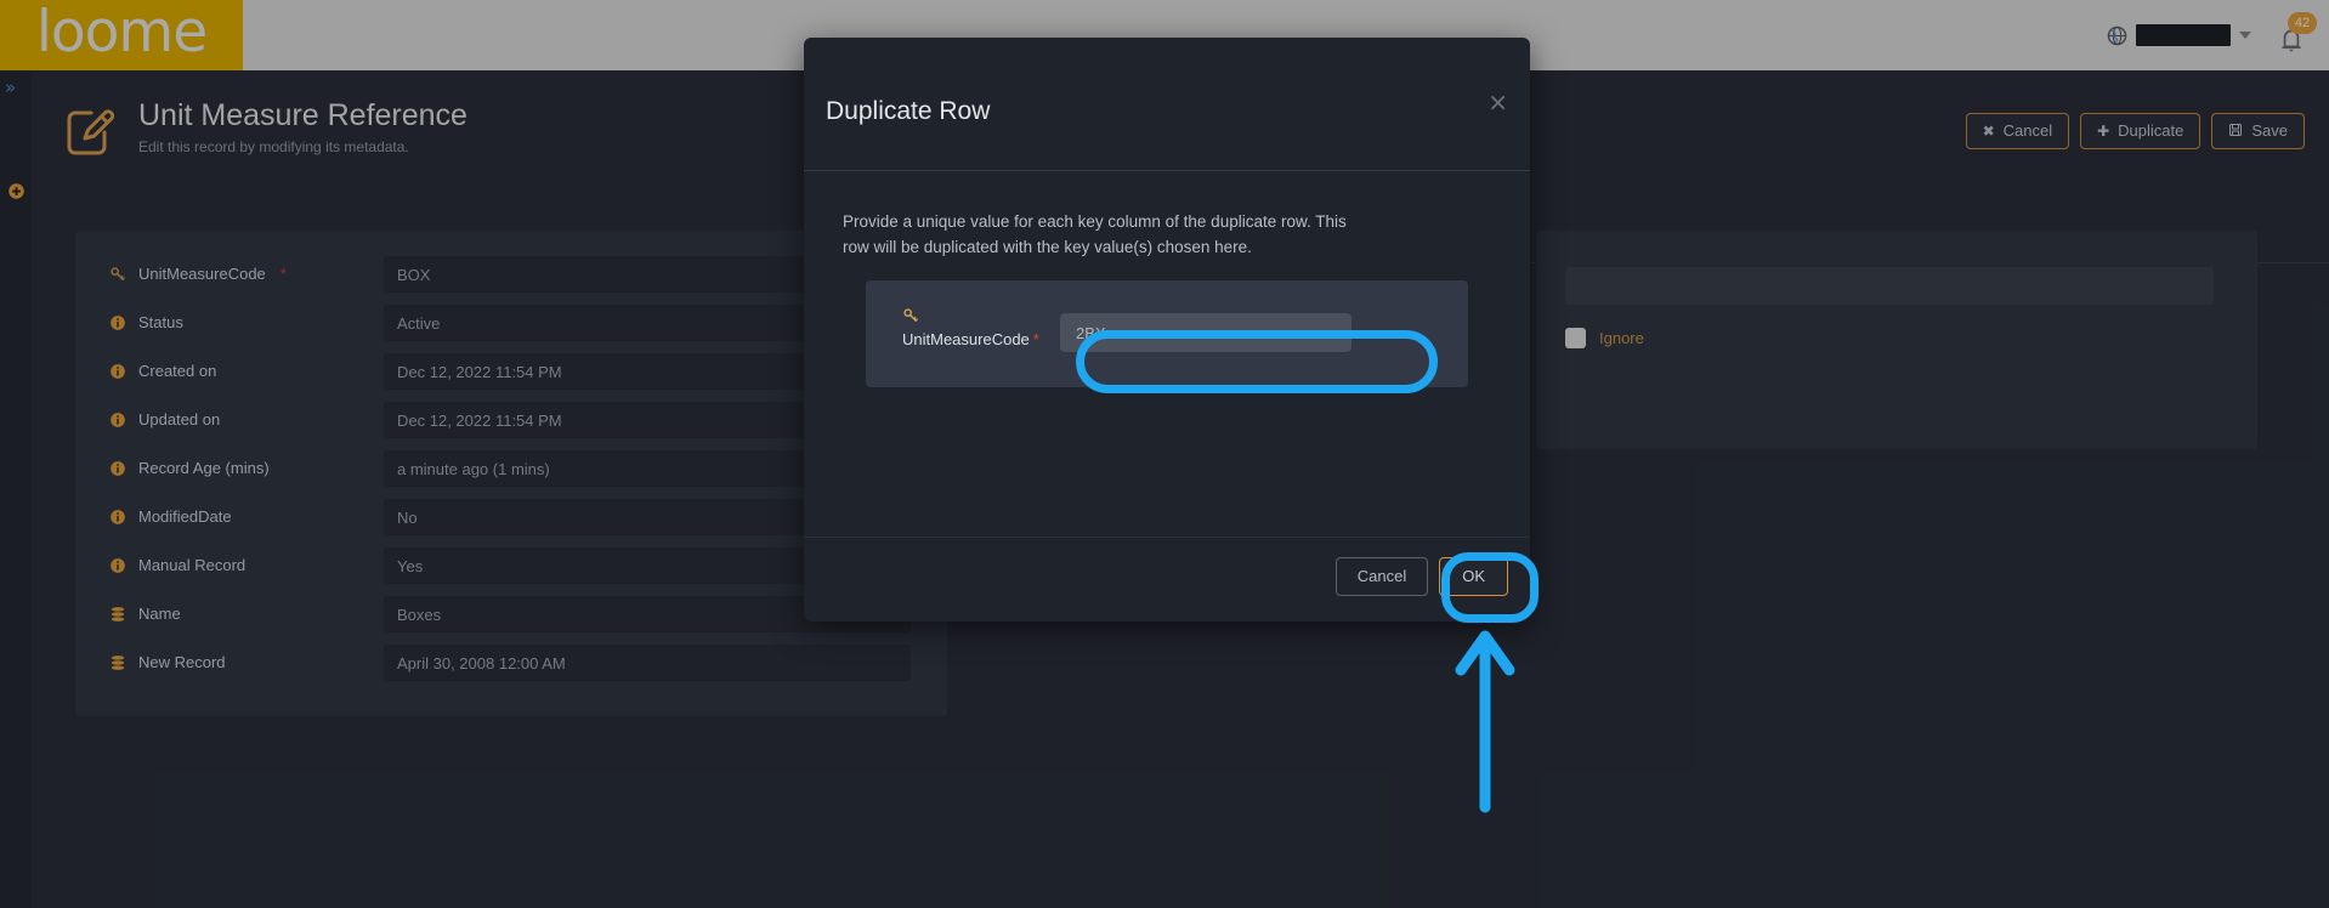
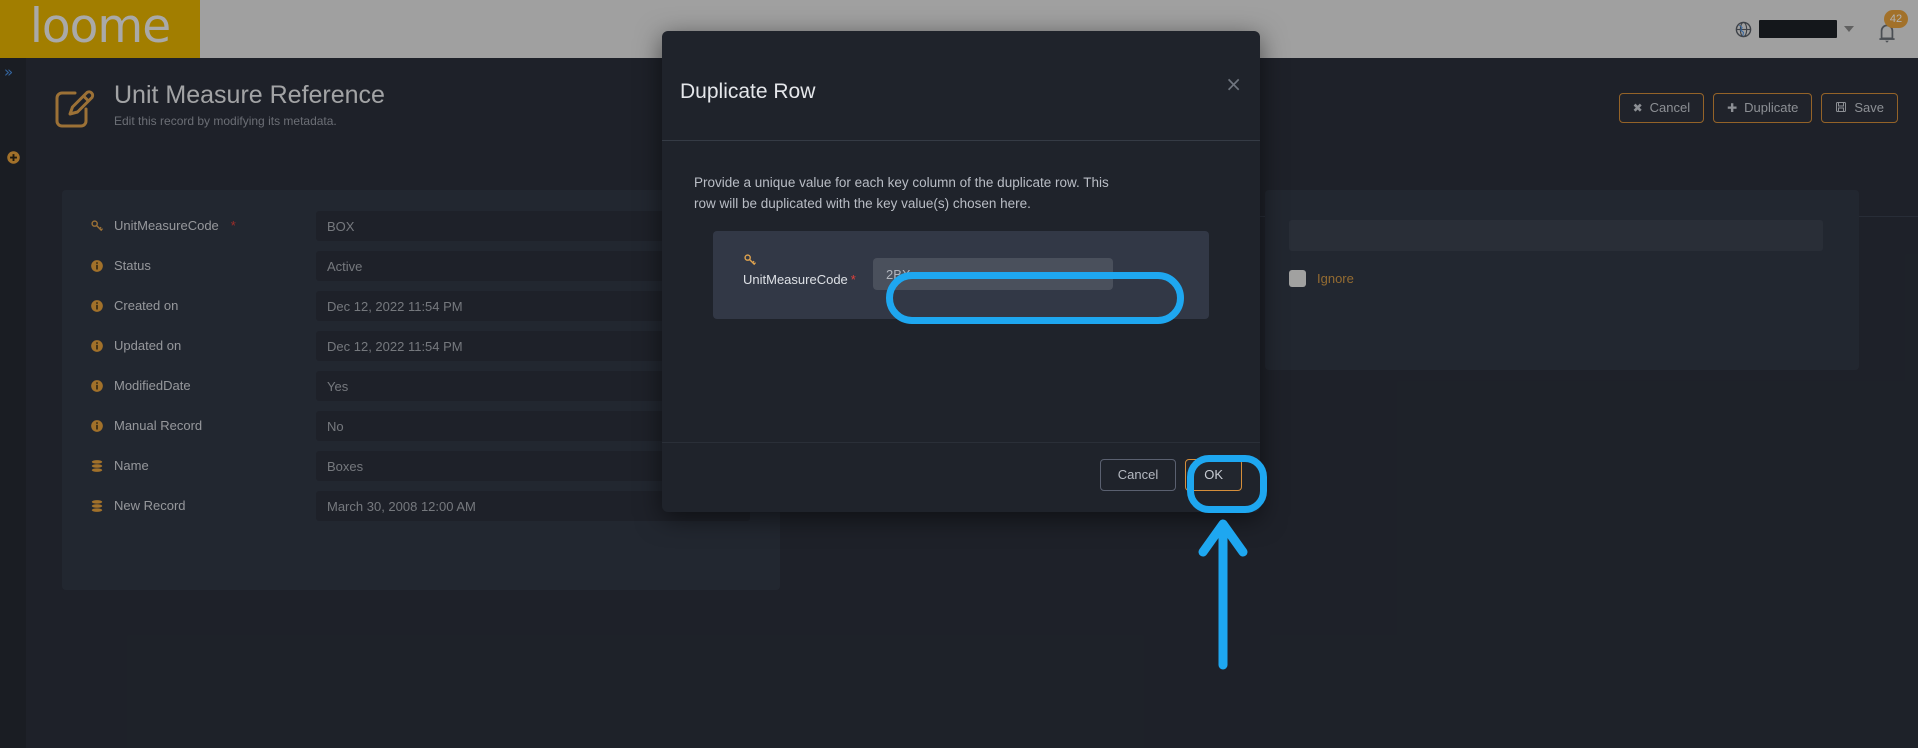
  loome
  42
  »
  Unit Measure Reference
  Edit this record by modifying its metadata.
  ✖
  Cancel
  ✚
  Duplicate
  Save
  UnitMeasureCode
  *
  BOX
  Status
  Active
  Created on
  Dec 12, 2022 11:54 PM
  Updated on
  Dec 12, 2022 11:54 PM
- Record Age (mins)
- a minute ago (1 mins)
  ModifiedDate
- No
+ Yes
  Manual Record
- Yes
+ No
  Name
  Boxes
  New Record
- April 30, 2008 12:00 AM
+ March 30, 2008 12:00 AM
  Ignore
  Duplicate Row
  ×
  Provide a unique value for each key column of the duplicate row. This row will be duplicated with the key value(s) chosen here.
  UnitMeasureCode *
  2BX
  Cancel
  OK
